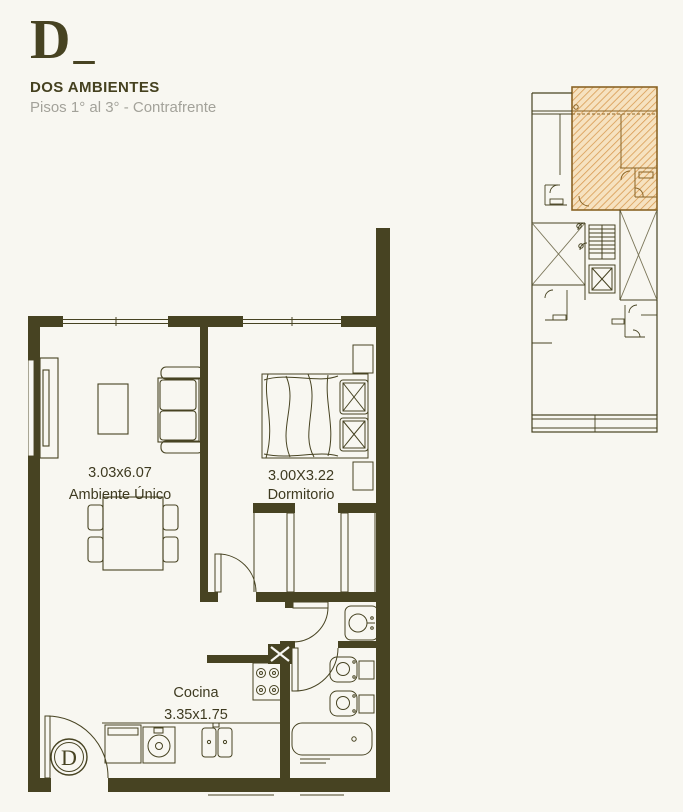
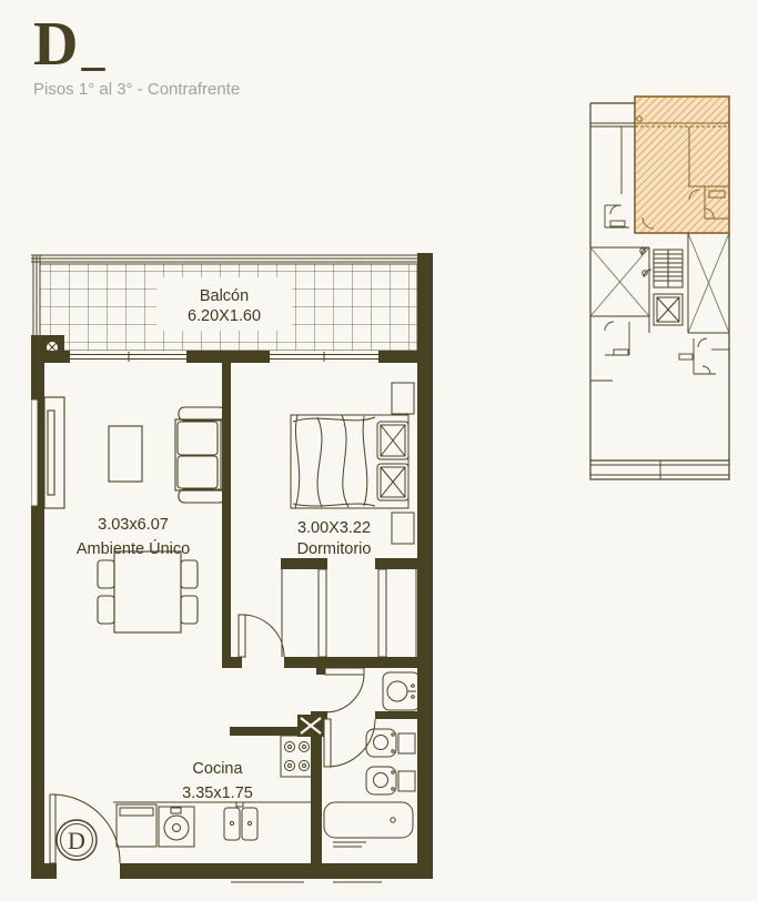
  D
  _
- DOS AMBIENTES
  Pisos 1° al 3° - Contrafrente
+ Balcón
+ 6.20X1.60
  3.03x6.07
  Ambiente Único
  3.00X3.22
  Dormitorio
  Cocina
  3.35x1.75
  D
